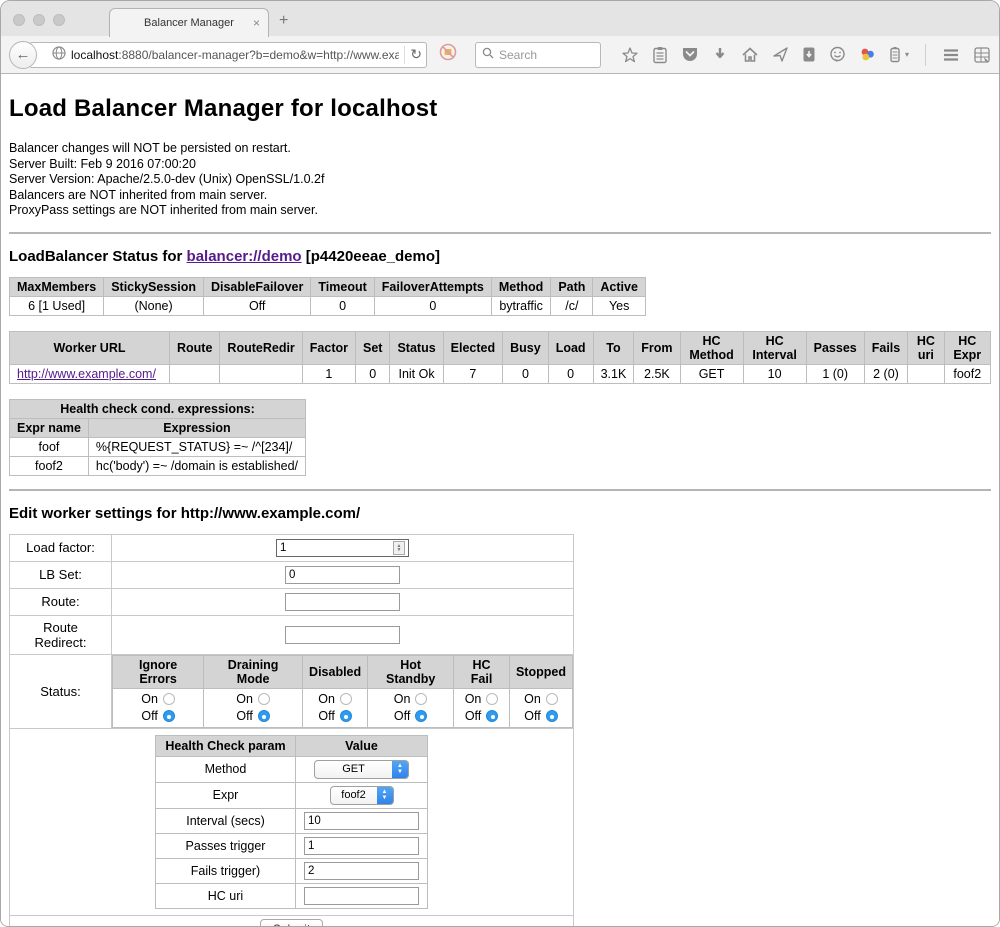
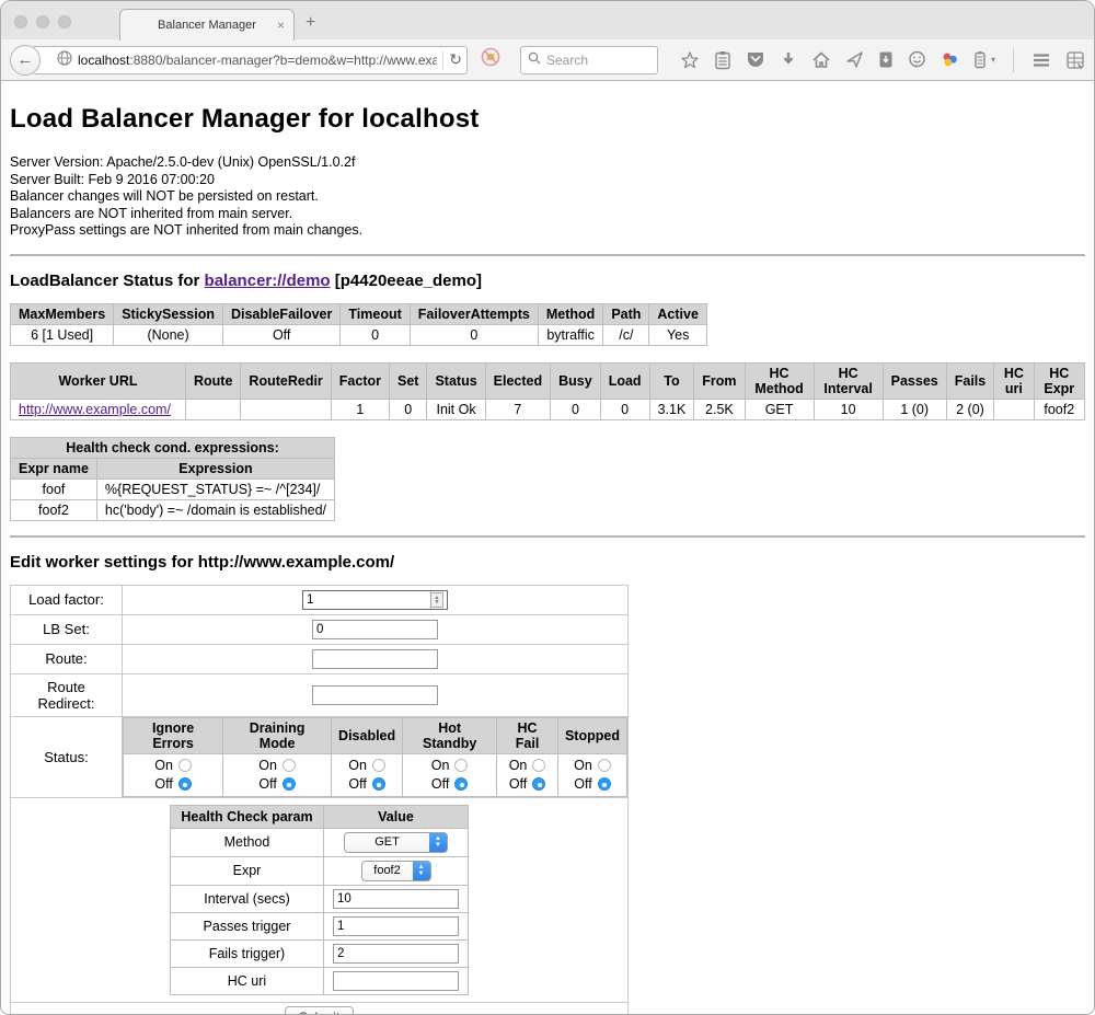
  Balancer Manager
  ×
  +
  ←
  localhost:8880/balancer-manager?b=demo&w=http://www.exa
  ↻
  Search
  ▾
  Load Balancer Manager for localhost
- Balancer changes will NOT be persisted on restart.
+ Server Version: Apache/2.5.0-dev (Unix) OpenSSL/1.0.2f
  Server Built: Feb 9 2016 07:00:20
- Server Version: Apache/2.5.0-dev (Unix) OpenSSL/1.0.2f
+ Balancer changes will NOT be persisted on restart.
  Balancers are NOT inherited from main server.
- ProxyPass settings are NOT inherited from main server.
+ ProxyPass settings are NOT inherited from main changes.
  LoadBalancer Status for balancer://demo [p4420eeae_demo]
  MaxMembers	StickySession	DisableFailover	Timeout	FailoverAttempts	Method	Path	Active
  6 [1 Used]	(None)	Off	0	0	bytraffic	/c/	Yes
  Worker URL	Route	RouteRedir	Factor	Set	Status	Elected	Busy	Load	To	From	HC Method	HC Interval	Passes	Fails	HC uri	HC Expr
  http://www.example.com/			1	0	Init Ok	7	0	0	3.1K	2.5K	GET	10	1 (0)	2 (0)		foof2
  Health check cond. expressions:
  Expr name	Expression
  foof	%{REQUEST_STATUS} =~ /^[234]/
  foof2	hc('body') =~ /domain is established/
  Edit worker settings for http://www.example.com/
  Load factor:	1
  LB Set:	0
  Route:
  Route Redirect:
  Status:
  Ignore Errors	Draining Mode	Disabled	Hot Standby	HC Fail	Stopped
  On Off	On Off	On Off	On Off	On Off	On Off
  Health Check param	Value
  Method	GET
  Expr	foof2
  Interval (secs)	10
  Passes trigger	1
  Fails trigger)	2
  HC uri
